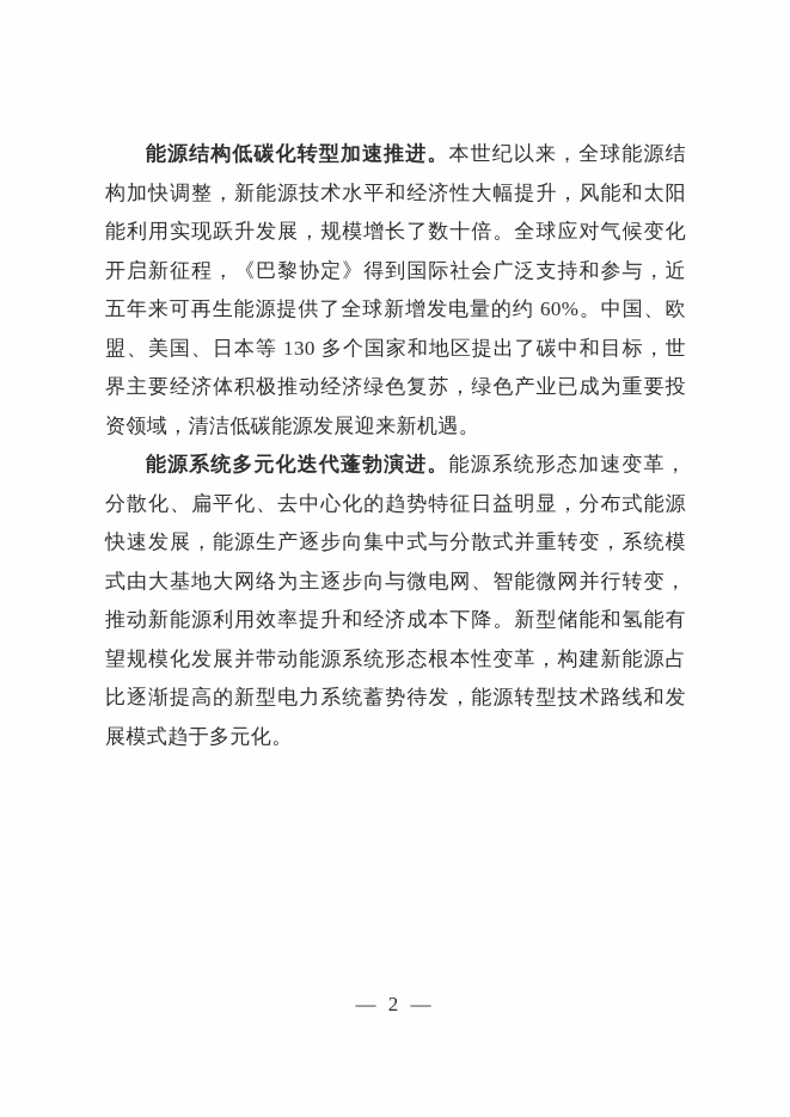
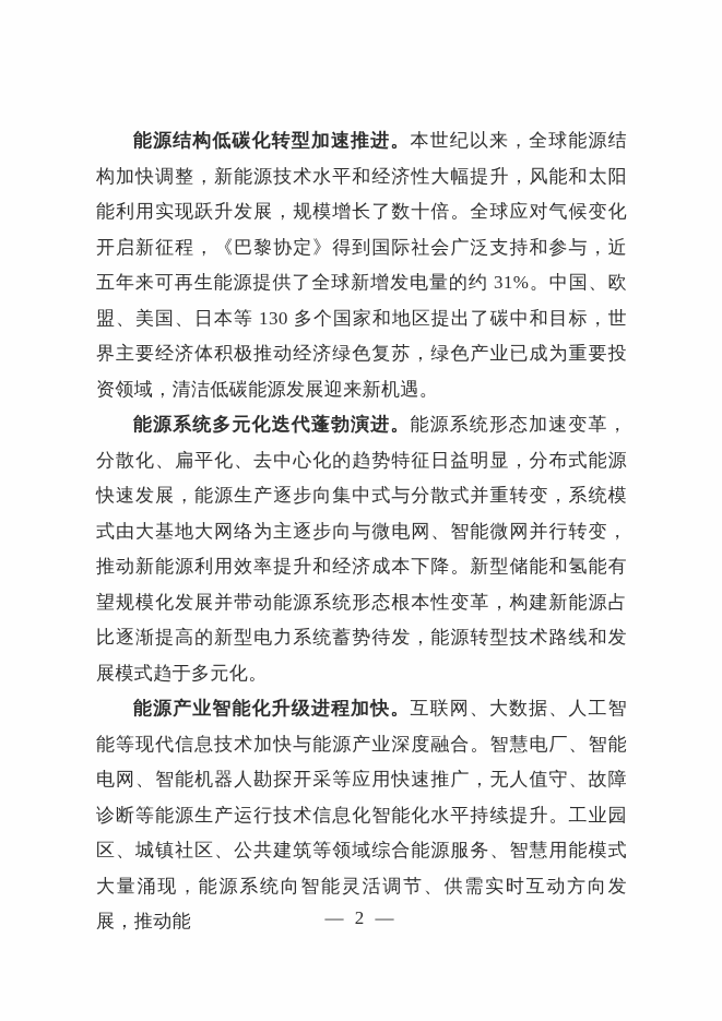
- 能源结构低碳化转型加速推进。本世纪以来，全球能源结构加快调整，新能源技术水平和经济性大幅提升，风能和太阳能利用实现跃升发展，规模增长了数十倍。全球应对气候变化开启新征程，《巴黎协定》得到国际社会广泛支持和参与，近五年来可再生能源提供了全球新增发电量的约 60%。中国、欧盟、美国、日本等 130 多个国家和地区提出了碳中和目标，世界主要经济体积极推动经济绿色复苏，绿色产业已成为重要投资领域，清洁低碳能源发展迎来新机遇。
+ 能源结构低碳化转型加速推进。本世纪以来，全球能源结构加快调整，新能源技术水平和经济性大幅提升，风能和太阳能利用实现跃升发展，规模增长了数十倍。全球应对气候变化开启新征程，《巴黎协定》得到国际社会广泛支持和参与，近五年来可再生能源提供了全球新增发电量的约 31%。中国、欧盟、美国、日本等 130 多个国家和地区提出了碳中和目标，世界主要经济体积极推动经济绿色复苏，绿色产业已成为重要投资领域，清洁低碳能源发展迎来新机遇。
  能源系统多元化迭代蓬勃演进。能源系统形态加速变革，分散化、扁平化、去中心化的趋势特征日益明显，分布式能源快速发展，能源生产逐步向集中式与分散式并重转变，系统模式由大基地大网络为主逐步向与微电网、智能微网并行转变，推动新能源利用效率提升和经济成本下降。新型储能和氢能有望规模化发展并带动能源系统形态根本性变革，构建新能源占比逐渐提高的新型电力系统蓄势待发，能源转型技术路线和发展模式趋于多元化。
+ 能源产业智能化升级进程加快。互联网、大数据、人工智能等现代信息技术加快与能源产业深度融合。智慧电厂、智能电网、智能机器人勘探开采等应用快速推广，无人值守、故障诊断等能源生产运行技术信息化智能化水平持续提升。工业园区、城镇社区、公共建筑等领域综合能源服务、智慧用能模式大量涌现，能源系统向智能灵活调节、供需实时互动方向发展，推动能
  — 2 —
